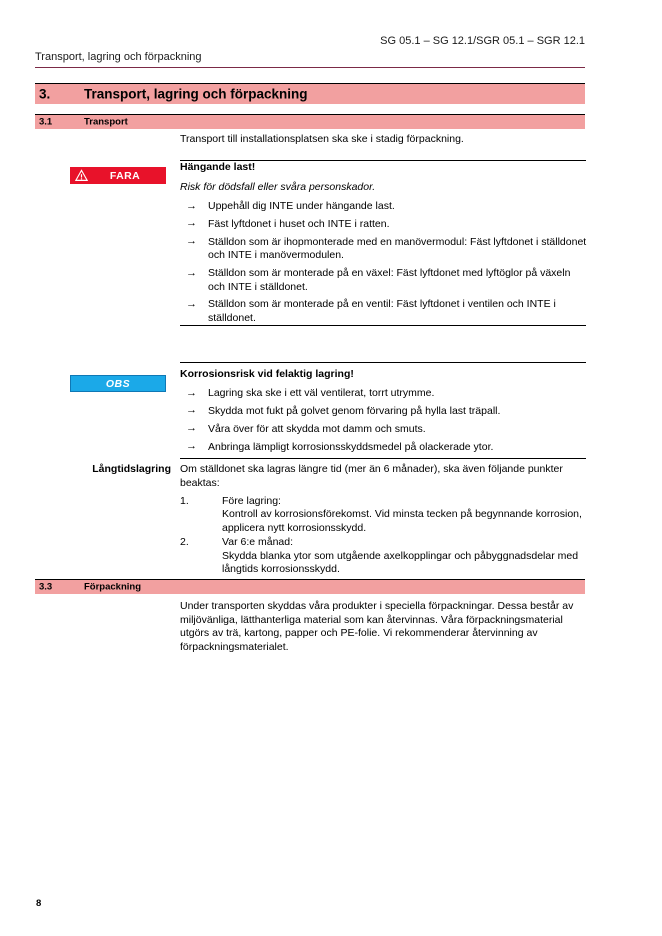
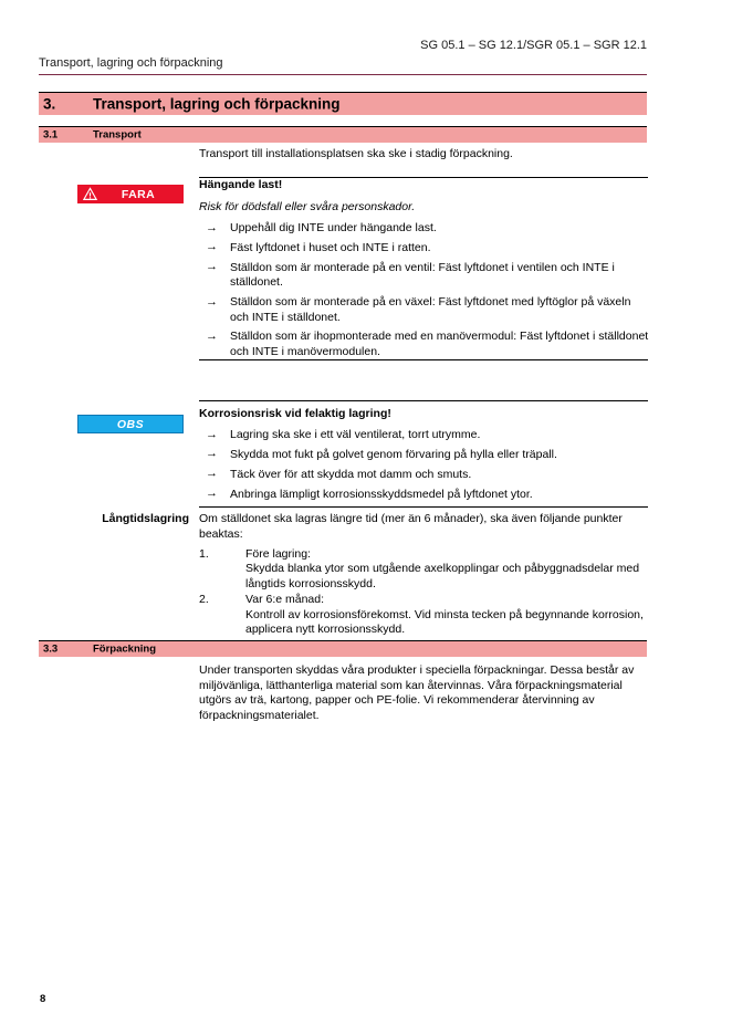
  SG 05.1 – SG 12.1/SGR 05.1 – SGR 12.1
  Transport, lagring och förpackning
  3.
  Transport, lagring och förpackning
  3.1
  Transport
  Transport till installationsplatsen ska ske i stadig förpackning.
  FARA
  Hängande last!
  Risk för dödsfall eller svåra personskador.
  →
  Uppehåll dig INTE under hängande last.
  →
  Fäst lyftdonet i huset och INTE i ratten.
  →
- Ställdon som är ihopmonterade med en manövermodul: Fäst lyftdonet i ställdonet och INTE i manövermodulen.
+ Ställdon som är monterade på en ventil: Fäst lyftdonet i ventilen och INTE i ställdonet.
  →
  Ställdon som är monterade på en växel: Fäst lyftdonet med lyftöglor på växeln och INTE i ställdonet.
  →
- Ställdon som är monterade på en ventil: Fäst lyftdonet i ventilen och INTE i ställdonet.
+ Ställdon som är ihopmonterade med en manövermodul: Fäst lyftdonet i ställdonet och INTE i manövermodulen.
  OBS
  Korrosionsrisk vid felaktig lagring!
  →
  Lagring ska ske i ett väl ventilerat, torrt utrymme.
  →
- Skydda mot fukt på golvet genom förvaring på hylla last träpall.
+ Skydda mot fukt på golvet genom förvaring på hylla eller träpall.
  →
- Våra över för att skydda mot damm och smuts.
+ Täck över för att skydda mot damm och smuts.
  →
- Anbringa lämpligt korrosionsskyddsmedel på olackerade ytor.
+ Anbringa lämpligt korrosionsskyddsmedel på lyftdonet ytor.
  Långtidslagring
  Om ställdonet ska lagras längre tid (mer än 6 månader), ska även följande punkter beaktas:
  1.
  Före lagring:
- Kontroll av korrosionsförekomst. Vid minsta tecken på begynnande korrosion, applicera nytt korrosionsskydd.
+ Skydda blanka ytor som utgående axelkopplingar och påbyggnadsdelar med långtids korrosionsskydd.
  2.
  Var 6:e månad:
- Skydda blanka ytor som utgående axelkopplingar och påbyggnadsdelar med långtids korrosionsskydd.
+ Kontroll av korrosionsförekomst. Vid minsta tecken på begynnande korrosion, applicera nytt korrosionsskydd.
  3.3
  Förpackning
  Under transporten skyddas våra produkter i speciella förpackningar. Dessa består av miljövänliga, lätthanterliga material som kan återvinnas. Våra förpackningsmaterial utgörs av trä, kartong, papper och PE-folie. Vi rekommenderar återvinning av förpackningsmaterialet.
  8
